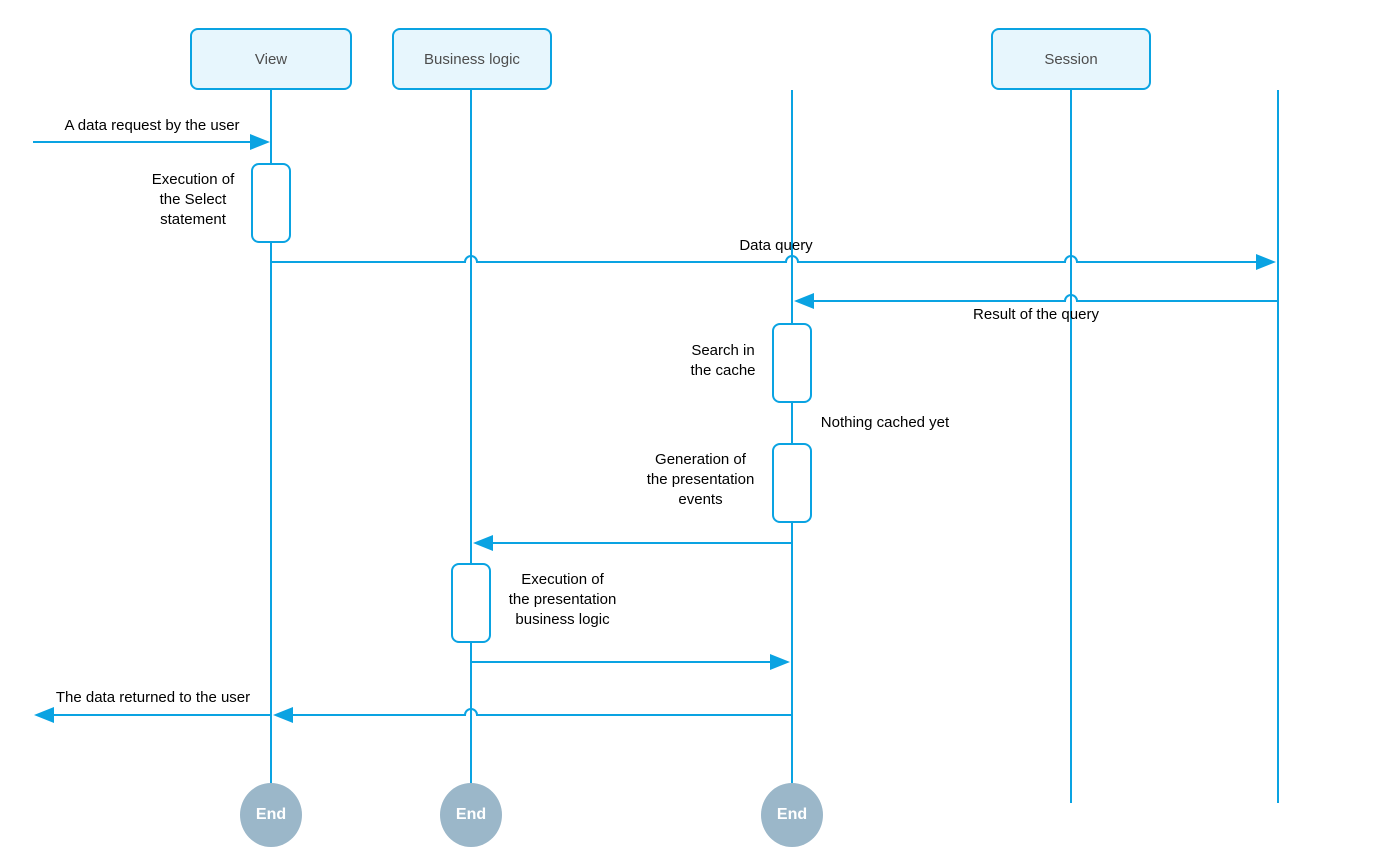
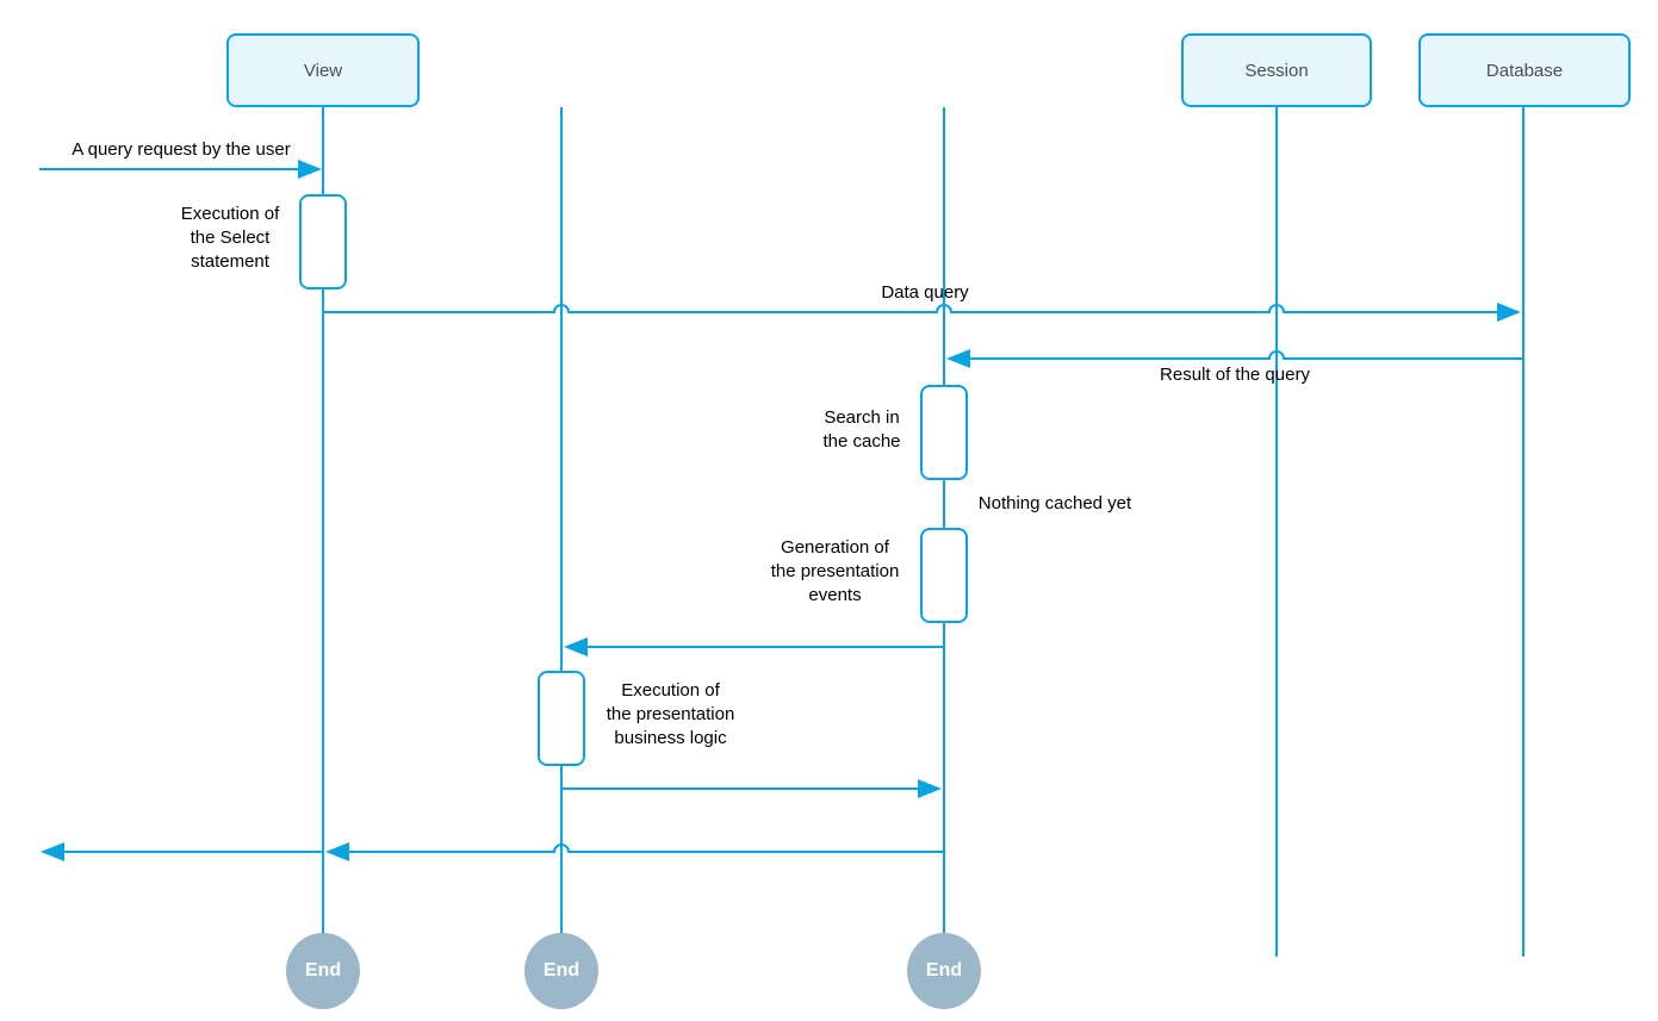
  View
- Business logic
  Session
+ Database
- A data request by the user
+ A query request by the user
  Execution of
  the Select
  statement
  Data query
  Result of the query
  Search in
  the cache
  Nothing cached yet
  Generation of
  the presentation
  events
  Execution of
  the presentation
  business logic
- The data returned to the user
  End
  End
  End
